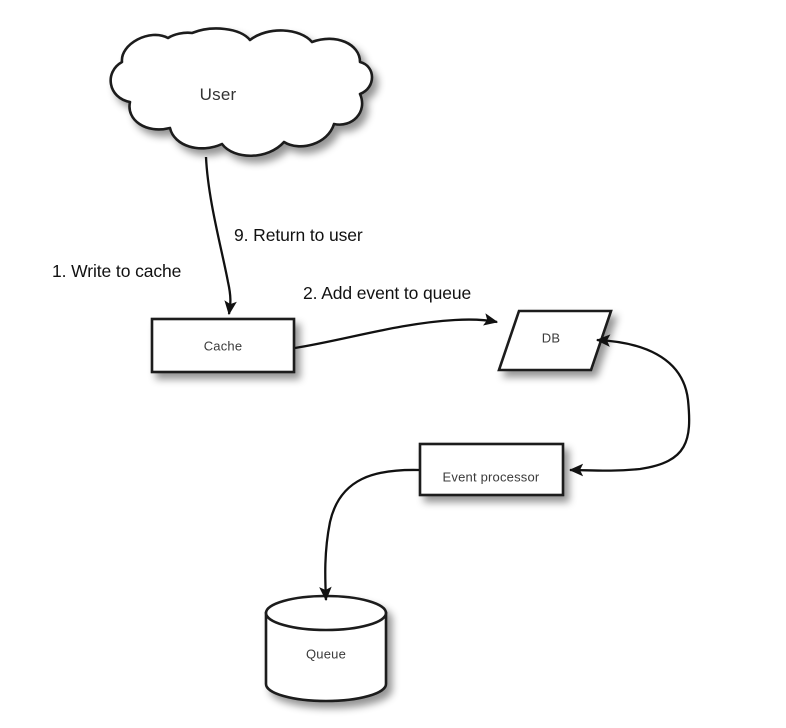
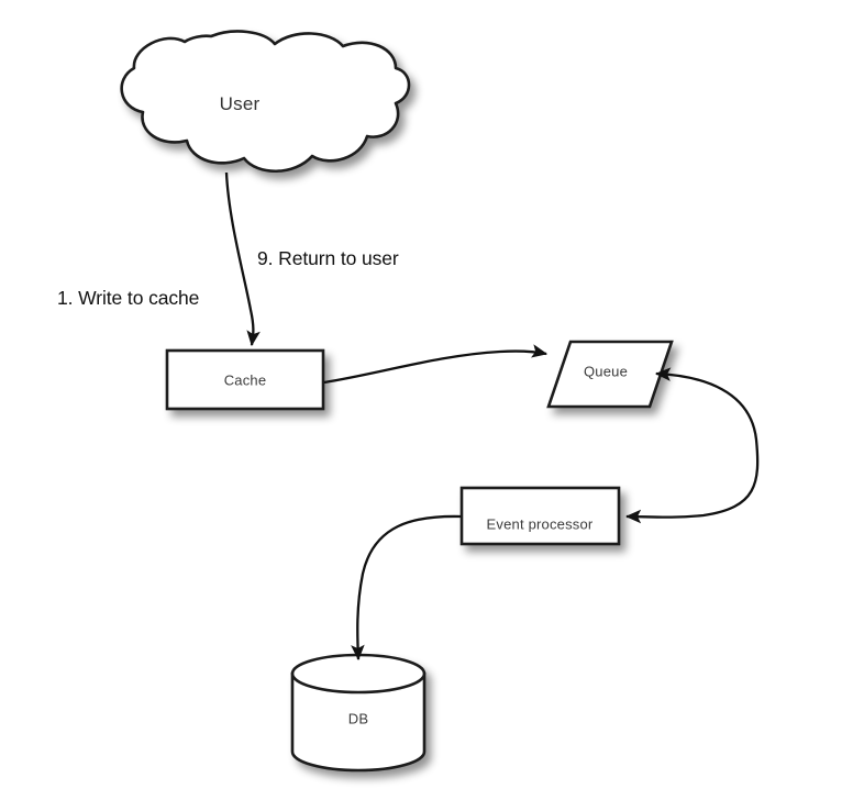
  User
  Cache
- DB
+ Queue
  Event processor
- Queue
+ DB
  1. Write to cache
- 2. Add event to queue
  9. Return to user
